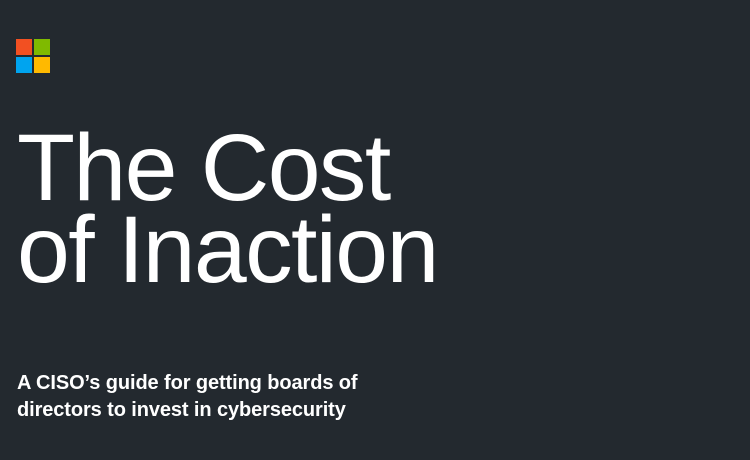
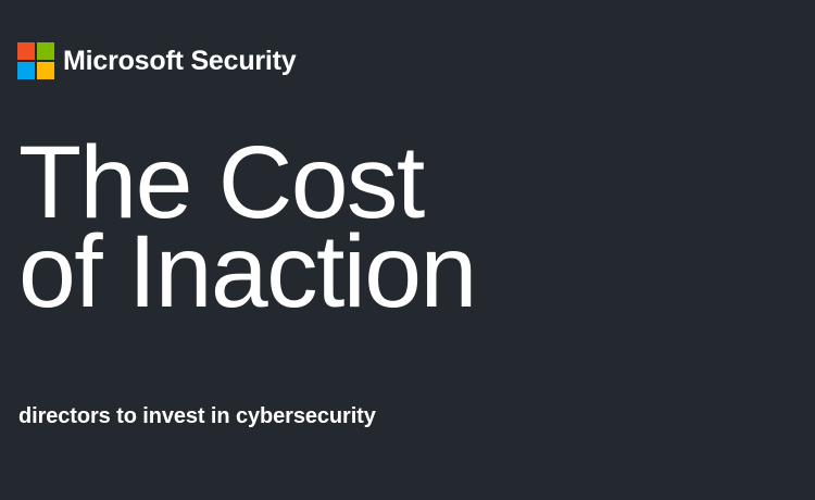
+ Microsoft Security
  The Cost
  of Inaction
- A CISO’s guide for getting boards of
  directors to invest in cybersecurity
